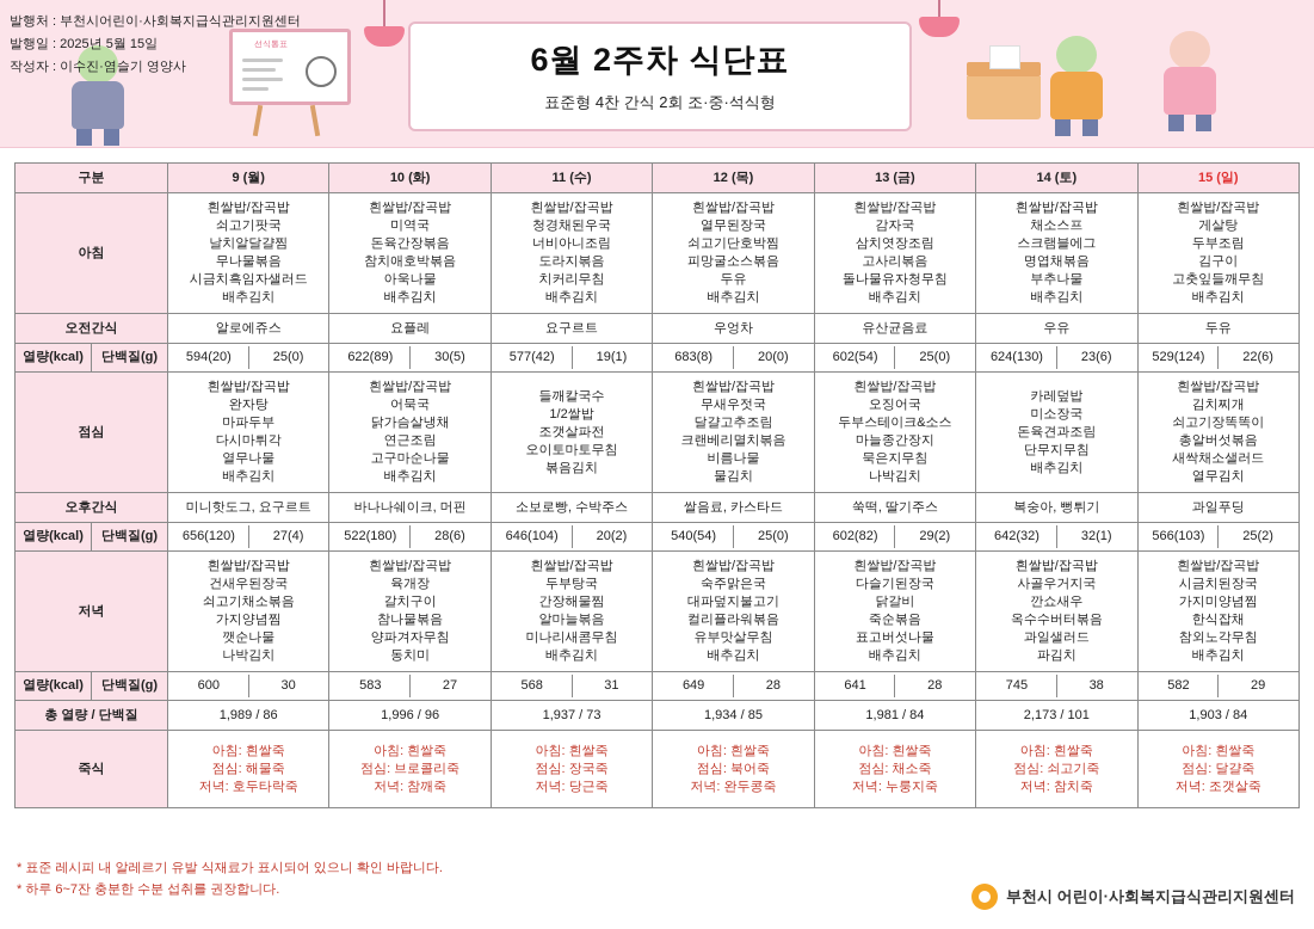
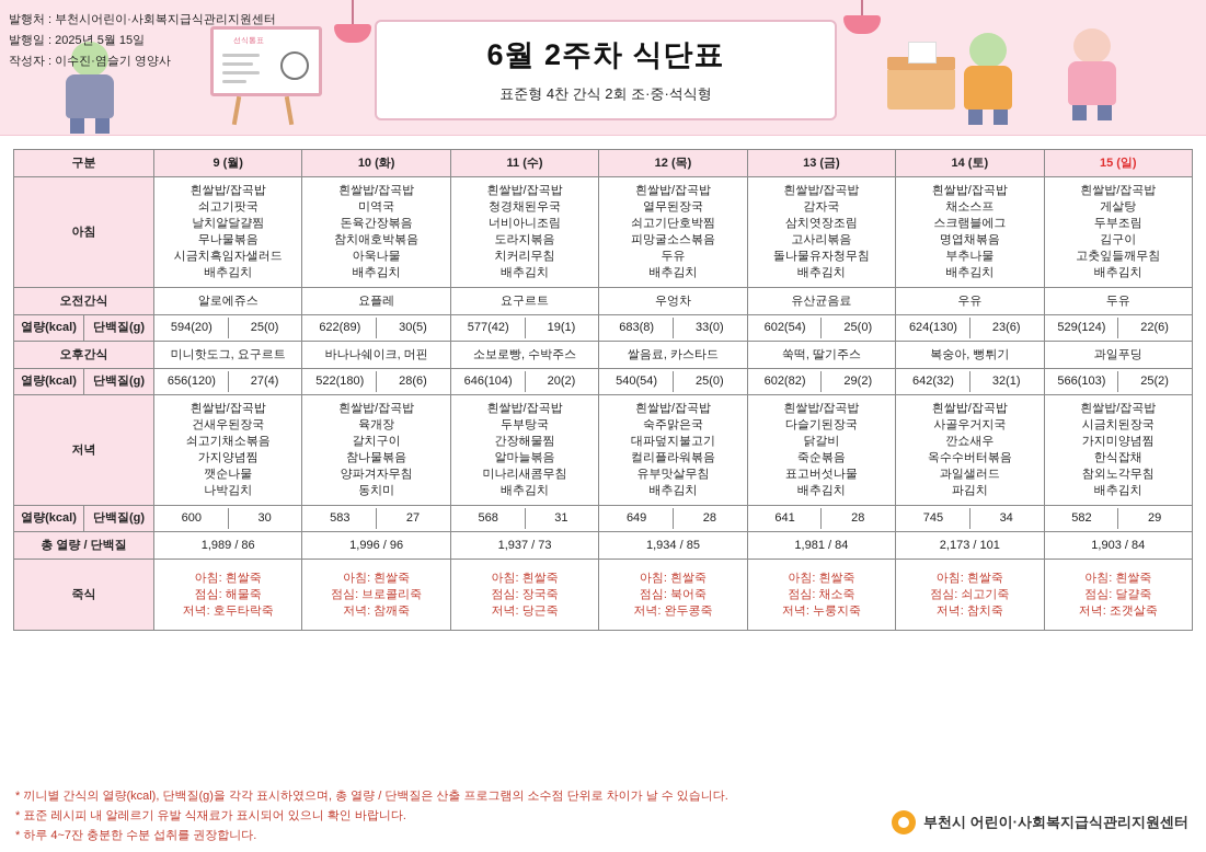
  발행처 : 부천시어린이·사회복지급식관리지원센터
  발행일 : 2025년 5월 15일
  작성자 : 이수진·염슬기 영양사
  6월 2주차 식단표
  표준형 4찬 간식 2회 조·중·석식형
  구분	9 (월)	10 (화)	11 (수)	12 (목)	13 (금)	14 (토)	15 (일)
  아침	흰쌀밥/잡곡밥쇠고기팟국날치알달걀찜무나물볶음시금치흑임자샐러드배추김치	흰쌀밥/잡곡밥미역국돈육간장볶음참치애호박볶음아욱나물배추김치	흰쌀밥/잡곡밥청경채된우국너비아니조림도라지볶음치커리무침배추김치	흰쌀밥/잡곡밥열무된장국쇠고기단호박찜피망굴소스볶음두유배추김치	흰쌀밥/잡곡밥감자국삼치엿장조림고사리볶음돌나물유자청무침배추김치	흰쌀밥/잡곡밥채소스프스크램블에그명엽채볶음부추나물배추김치	흰쌀밥/잡곡밥게살탕두부조림김구이고춧잎들깨무침배추김치
  오전간식	알로에쥬스	요플레	요구르트	우엉차	유산균음료	우유	두유
- 열량(kcal)	단백질(g)	594(20) 25(0)	622(89) 30(5)	577(42) 19(1)	683(8) 20(0)	602(54) 25(0)	624(130) 23(6)	529(124) 22(6)
+ 열량(kcal)	단백질(g)	594(20) 25(0)	622(89) 30(5)	577(42) 19(1)	683(8) 33(0)	602(54) 25(0)	624(130) 23(6)	529(124) 22(6)
- 점심	흰쌀밥/잡곡밥완자탕마파두부다시마튀각열무나물배추김치	흰쌀밥/잡곡밥어묵국닭가슴살냉채연근조림고구마순나물배추김치	들깨칼국수1/2쌀밥조갯살파전오이토마토무침볶음김치	흰쌀밥/잡곡밥무새우젓국달걀고추조림크랜베리멸치볶음비름나물물김치	흰쌀밥/잡곡밥오징어국두부스테이크&소스마늘종간장지묵은지무침나박김치	카레덮밥미소장국돈육견과조림단무지무침배추김치	흰쌀밥/잡곡밥김치찌개쇠고기장똑똑이총알버섯볶음새싹채소샐러드열무김치
  오후간식	미니핫도그, 요구르트	바나나쉐이크, 머핀	소보로빵, 수박주스	쌀음료, 카스타드	쑥떡, 딸기주스	복숭아, 뻥튀기	과일푸딩
  열량(kcal)	단백질(g)	656(120) 27(4)	522(180) 28(6)	646(104) 20(2)	540(54) 25(0)	602(82) 29(2)	642(32) 32(1)	566(103) 25(2)
  저녁	흰쌀밥/잡곡밥건새우된장국쇠고기채소볶음가지양념찜깻순나물나박김치	흰쌀밥/잡곡밥육개장갈치구이참나물볶음양파겨자무침동치미	흰쌀밥/잡곡밥두부탕국간장해물찜알마늘볶음미나리새콤무침배추김치	흰쌀밥/잡곡밥숙주맑은국대파덮지불고기컬리플라워볶음유부맛살무침배추김치	흰쌀밥/잡곡밥다슬기된장국닭갈비죽순볶음표고버섯나물배추김치	흰쌀밥/잡곡밥사골우거지국깐쇼새우옥수수버터볶음과일샐러드파김치	흰쌀밥/잡곡밥시금치된장국가지미양념찜한식잡채참외노각무침배추김치
- 열량(kcal)	단백질(g)	600 30	583 27	568 31	649 28	641 28	745 38	582 29
+ 열량(kcal)	단백질(g)	600 30	583 27	568 31	649 28	641 28	745 34	582 29
  총 열량 / 단백질	1,989 / 86	1,996 / 96	1,937 / 73	1,934 / 85	1,981 / 84	2,173 / 101	1,903 / 84
  죽식	아침: 흰쌀죽점심: 해물죽저녁: 호두타락죽	아침: 흰쌀죽점심: 브로콜리죽저녁: 참깨죽	아침: 흰쌀죽점심: 장국죽저녁: 당근죽	아침: 흰쌀죽점심: 북어죽저녁: 완두콩죽	아침: 흰쌀죽점심: 채소죽저녁: 누룽지죽	아침: 흰쌀죽점심: 쇠고기죽저녁: 참치죽	아침: 흰쌀죽점심: 달걀죽저녁: 조갯살죽
+ * 끼니별 간식의 열량(kcal), 단백질(g)을 각각 표시하였으며, 총 열량 / 단백질은 산출 프로그램의 소수점 단위로 차이가 날 수 있습니다.
  * 표준 레시피 내 알레르기 유발 식재료가 표시되어 있으니 확인 바랍니다.
- * 하루 6~7잔 충분한 수분 섭취를 권장합니다.
+ * 하루 4~7잔 충분한 수분 섭취를 권장합니다.
  부천시 어린이·사회복지급식관리지원센터
